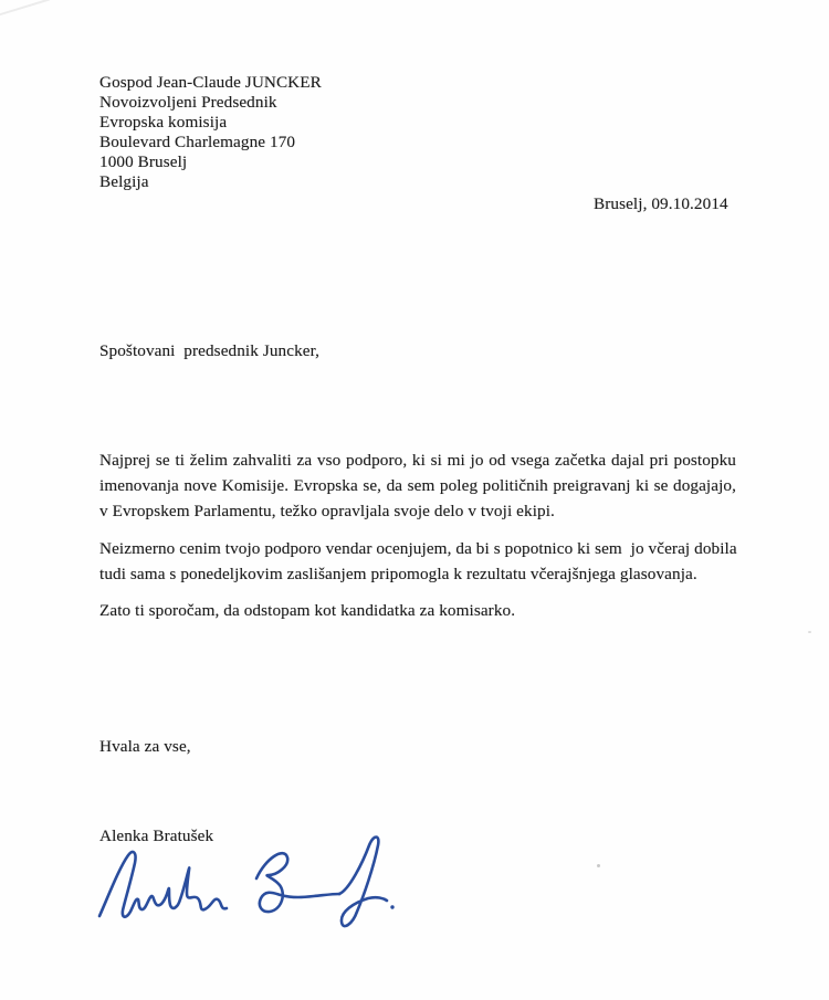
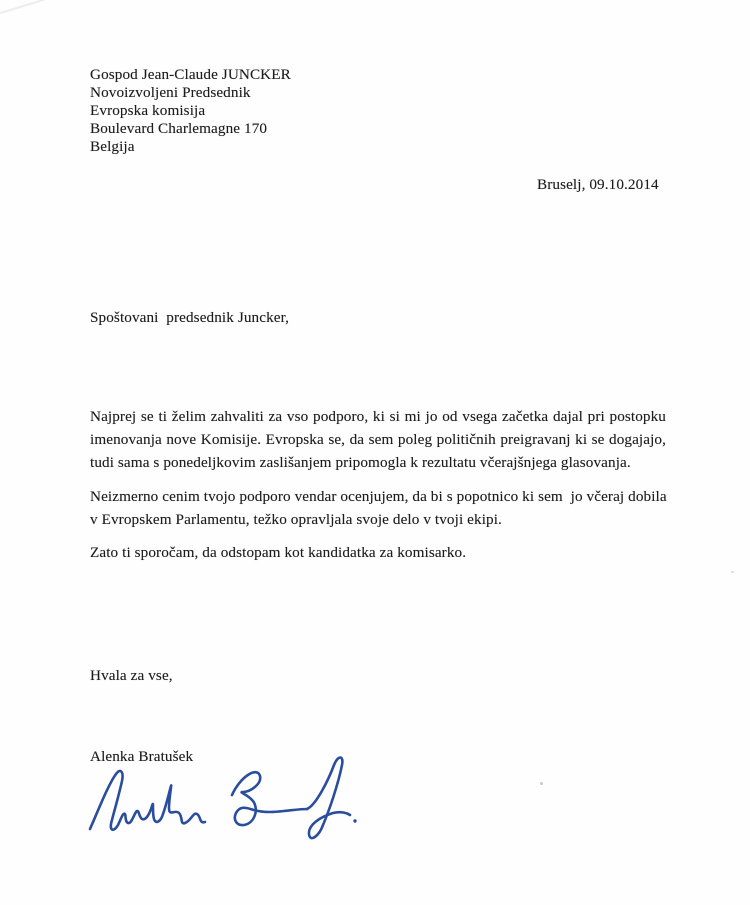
  Gospod Jean-Claude JUNCKER
  Novoizvoljeni Predsednik
  Evropska komisija
  Boulevard Charlemagne 170
- 1000 Bruselj
  Belgija
  Bruselj, 09.10.2014
  Spoštovani predsednik Juncker,
  Najprej se ti želim zahvaliti za vso podporo, ki si mi jo od vsega začetka dajal pri postopku
  imenovanja nove Komisije. Evropska se, da sem poleg političnih preigravanj ki se dogajajo,
- v Evropskem Parlamentu, težko opravljala svoje delo v tvoji ekipi.
+ tudi sama s ponedeljkovim zaslišanjem pripomogla k rezultatu včerajšnjega glasovanja.
  Neizmerno cenim tvojo podporo vendar ocenjujem, da bi s popotnico ki sem jo včeraj dobila
- tudi sama s ponedeljkovim zaslišanjem pripomogla k rezultatu včerajšnjega glasovanja.
+ v Evropskem Parlamentu, težko opravljala svoje delo v tvoji ekipi.
  Zato ti sporočam, da odstopam kot kandidatka za komisarko.
  Hvala za vse,
  Alenka Bratušek
